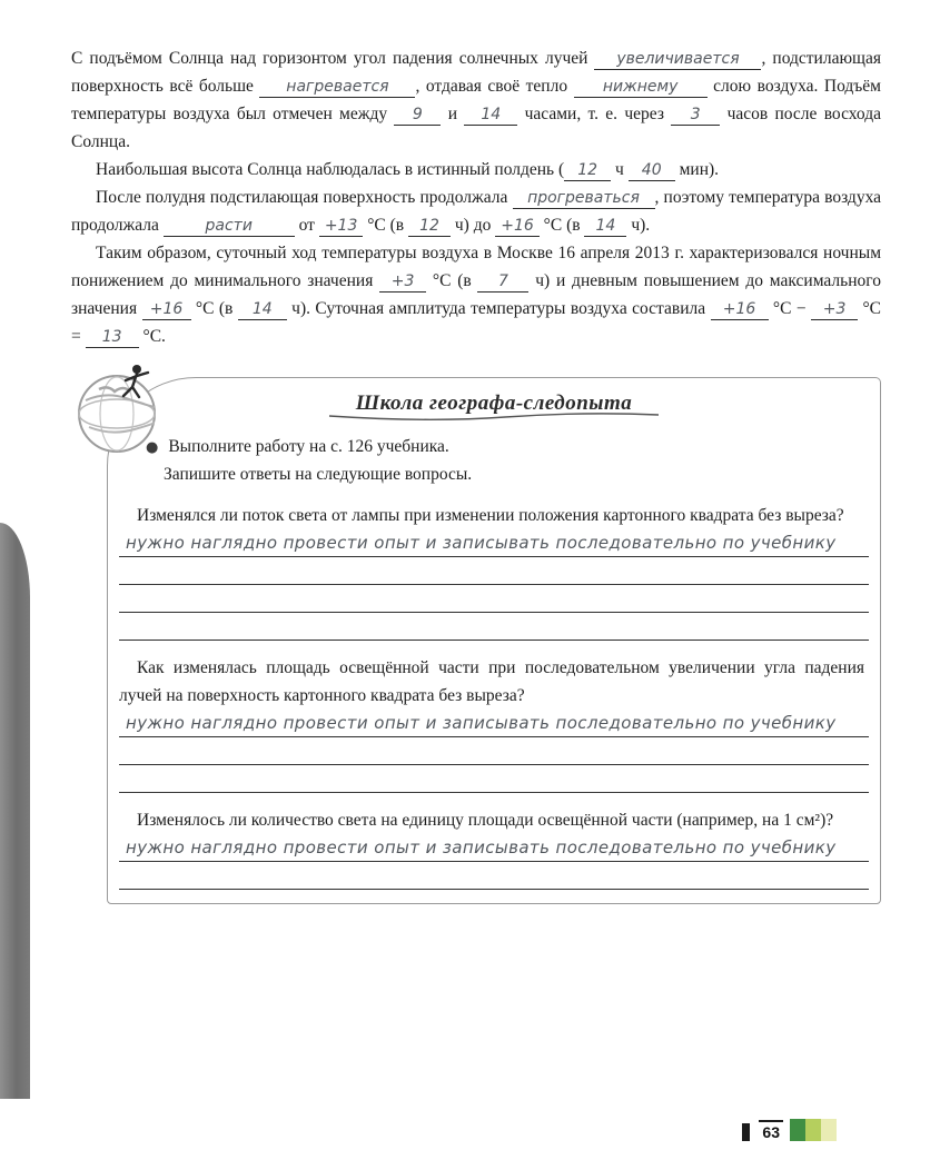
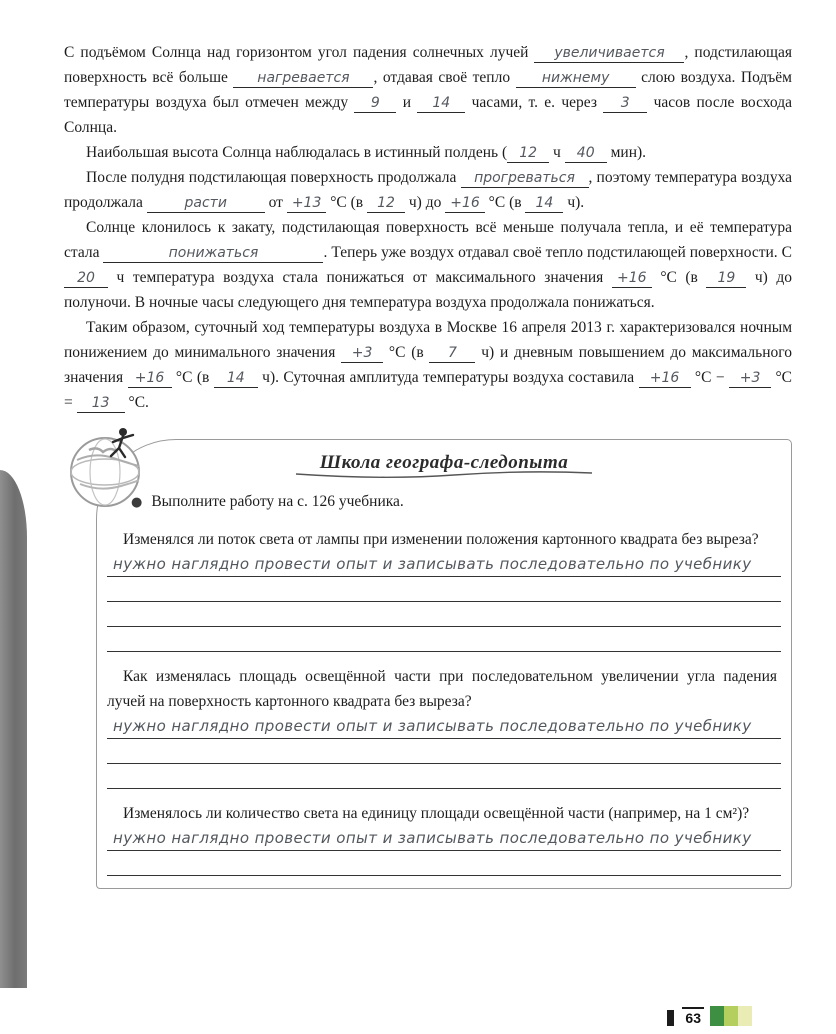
  С подъёмом Солнца над горизонтом угол падения солнечных лучей увеличивается , подстилающая поверхность всё больше нагревается , отдавая своё тепло нижнему слою воздуха. Подъём температуры воздуха был отмечен между 9 и 14 часами, т. е. через 3 часов после восхода Солнца.
  Наибольшая высота Солнца наблюдалась в истинный полдень ( 12 ч 40 мин).
  После полудня подстилающая поверхность продолжала прогреваться , поэтому температура воздуха продолжала расти от +13 °С (в 12 ч) до +16 °С (в 14 ч).
+ Солнце клонилось к закату, подстилающая поверхность всё меньше получала тепла, и её температура стала понижаться . Теперь уже воздух отдавал своё тепло подстилающей поверхности. С 20 ч температура воздуха стала понижаться от максимального значения +16 °С (в 19 ч) до полуночи. В ночные часы следующего дня температура воздуха продолжала понижаться.
  Таким образом, суточный ход температуры воздуха в Москве 16 апреля 2013 г. характеризовался ночным понижением до минимального значения +3 °С (в 7 ч) и дневным повышением до максимального значения +16 °С (в 14 ч). Суточная амплитуда температуры воздуха составила +16 °С − +3 °С = 13 °С.
  Школа географа-следопыта
  ● Выполните работу на с. 126 учебника.
- Запишите ответы на следующие вопросы.
  Изменялся ли поток света от лампы при изменении положения картонного квадрата без выреза?
  нужно наглядно провести опыт и записывать последовательно по учебнику
  Как изменялась площадь освещённой части при последовательном увеличении угла падения лучей на поверхность картонного квадрата без выреза?
  нужно наглядно провести опыт и записывать последовательно по учебнику
  Изменялось ли количество света на единицу площади освещённой части (например, на 1 см²)?
  нужно наглядно провести опыт и записывать последовательно по учебнику
  63
